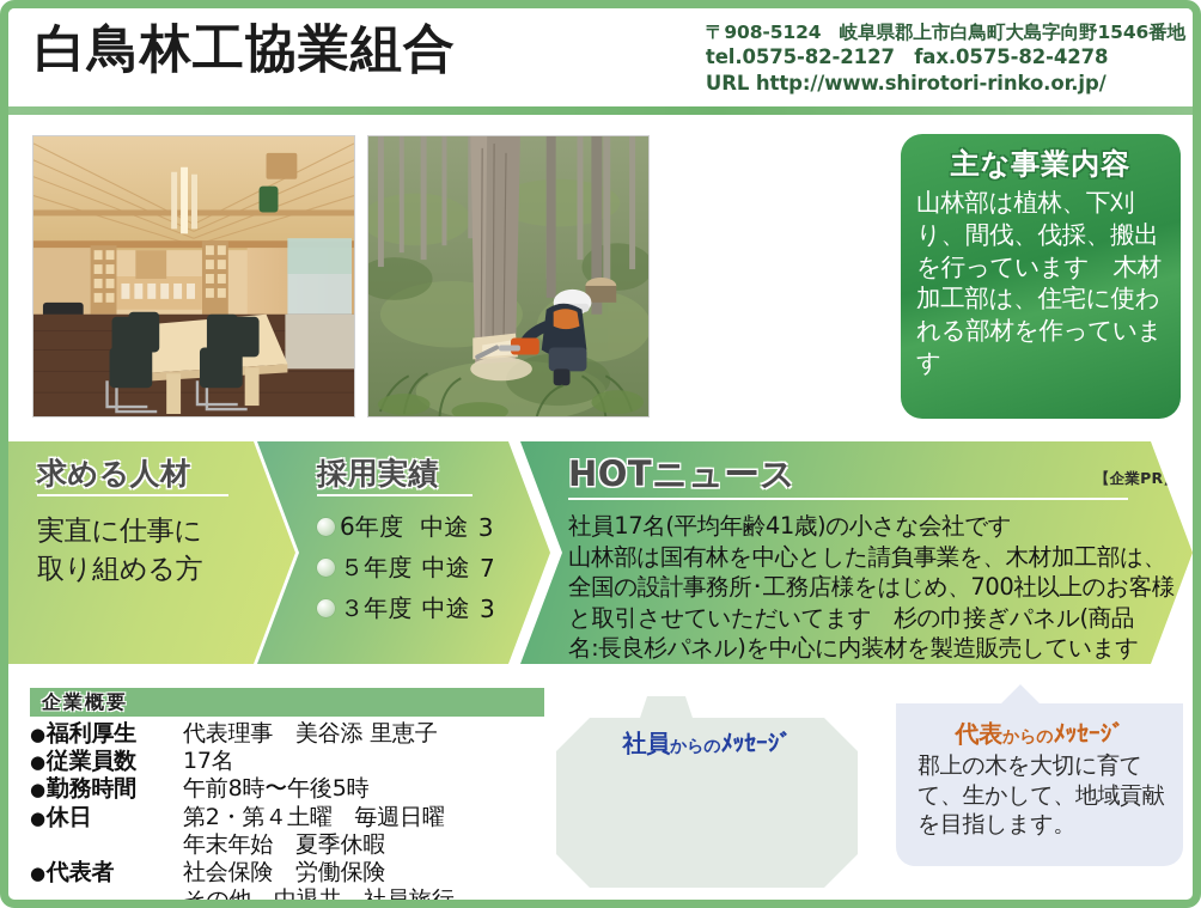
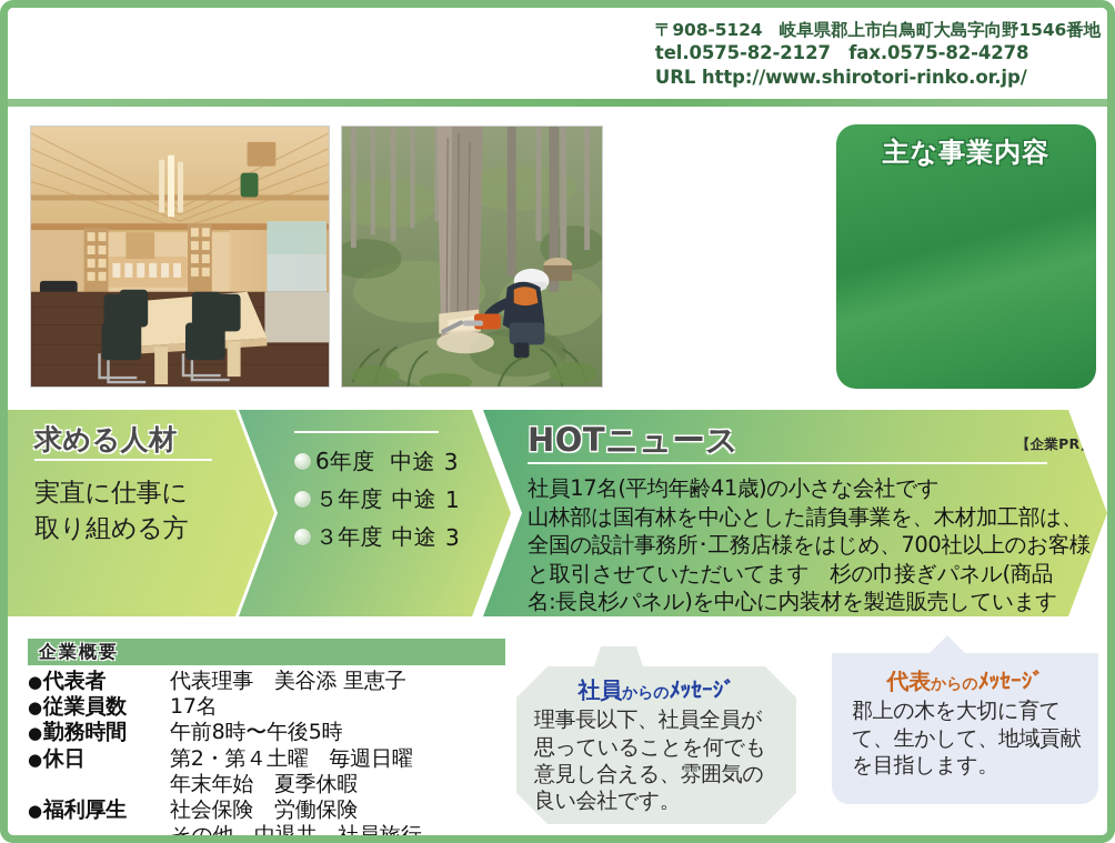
- 白鳥林工協業組合
  〒908-5124 岐阜県郡上市白鳥町大島字向野1546番地
  tel.0575-82-2127 fax.0575-82-4278
  URL http://www.shirotori-rinko.or.jp/
  主な事業内容
- 山林部は植林、下刈り、間伐、伐採、搬出を行っています 木材加工部は、住宅に使われる部材を作っています
  求める人材
  実直に仕事に
  取り組める方
- 採用実績
  6年度
  中途
  3
  ５年度
  中途
- 7
+ 1
  ３年度
  中途
  3
  HOTニュース
  【企業PR
  社員17名(平均年齢41歳)の小さな会社です
  山林部は国有林を中心とした請負事業を、木材加工部は、
  全国の設計事務所･工務店様をはじめ、700社以上のお客様
  と取引させていただいてます 杉の巾接ぎパネル(商品
  名:長良杉パネル)を中心に内装材を製造販売しています
  企業概要
- ●福利厚生
+ ●代表者
  代表理事 美谷添 里恵子
  ●従業員数
  17名
  ●勤務時間
  午前8時〜午後5時
  ●休日
  第2・第４土曜 毎週日曜
  年末年始 夏季休暇
- ●代表者
+ ●福利厚生
  社会保険 労働保険
  社員からのﾒｯｾｰｼﾞ
+ 理事長以下、社員全員が
+ 思っていることを何でも
+ 意見し合える、雰囲気の
+ 良い会社です。
  代表からのﾒｯｾｰｼﾞ
  郡上の木を大切に育て
  て、生かして、地域貢献
  を目指します。
